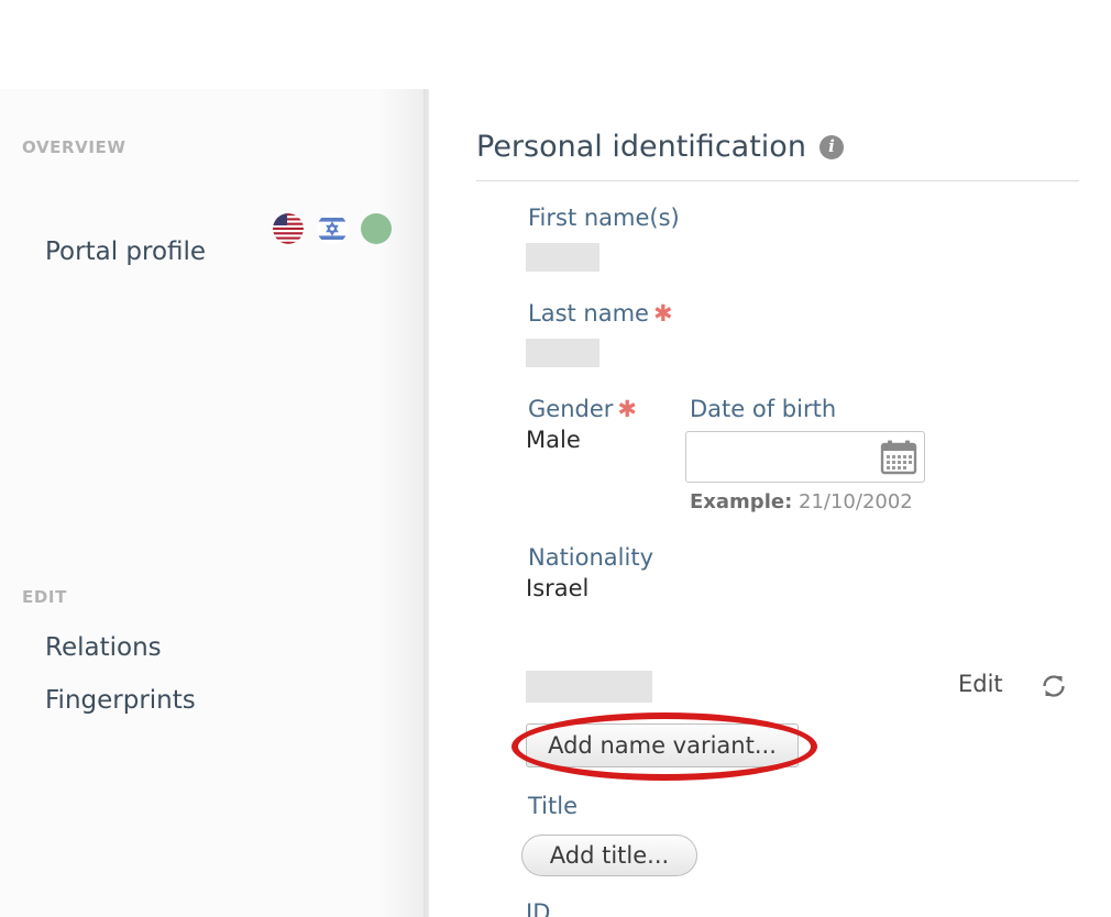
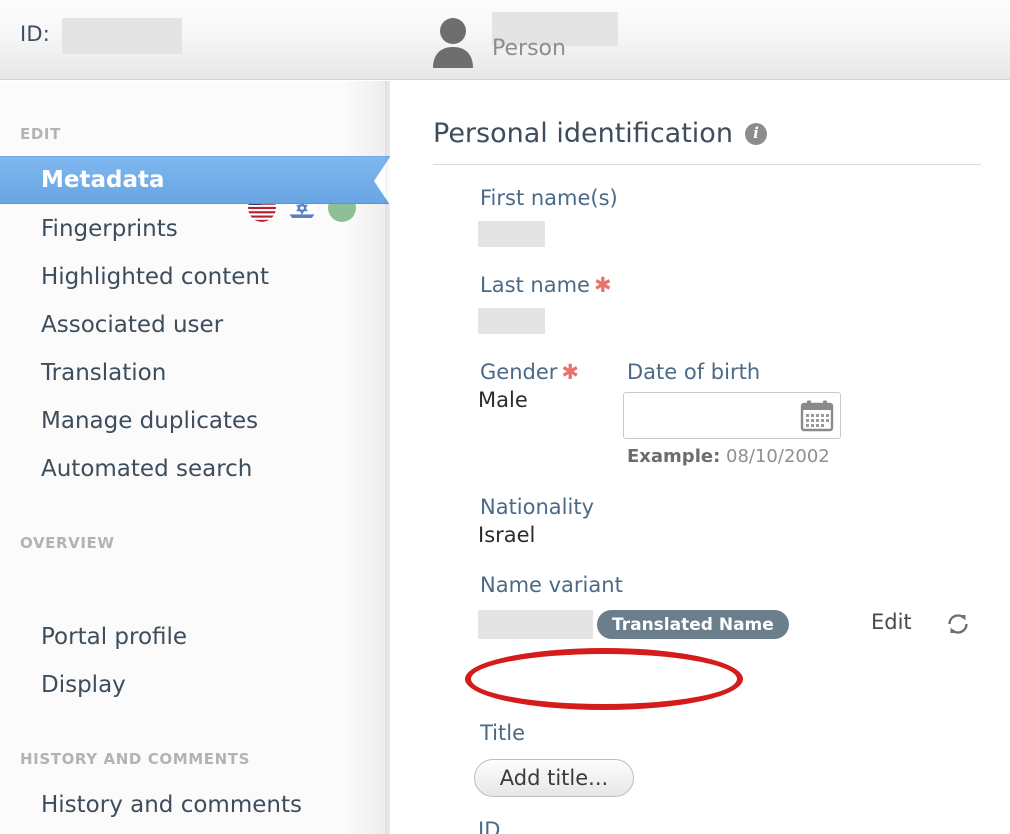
+ ID:
+ Person
- OVERVIEW
+ EDIT
+ Metadata
- Portal profile
+ Fingerprints
+ Highlighted content
+ Associated user
+ Translation
+ Manage duplicates
+ Automated search
- EDIT
+ OVERVIEW
- Relations
- Fingerprints
+ Portal profile
+ Display
+ HISTORY AND COMMENTS
+ History and comments
  Personal identification
  i
  First name(s)
  Last name ✱
  Gender ✱
  Male
  Date of birth
- Example: 21/10/2002
+ Example: 08/10/2002
  Nationality
  Israel
+ Name variant
+ Translated Name
  Edit
- Add name variant...
  Title
  Add title...
  ID
